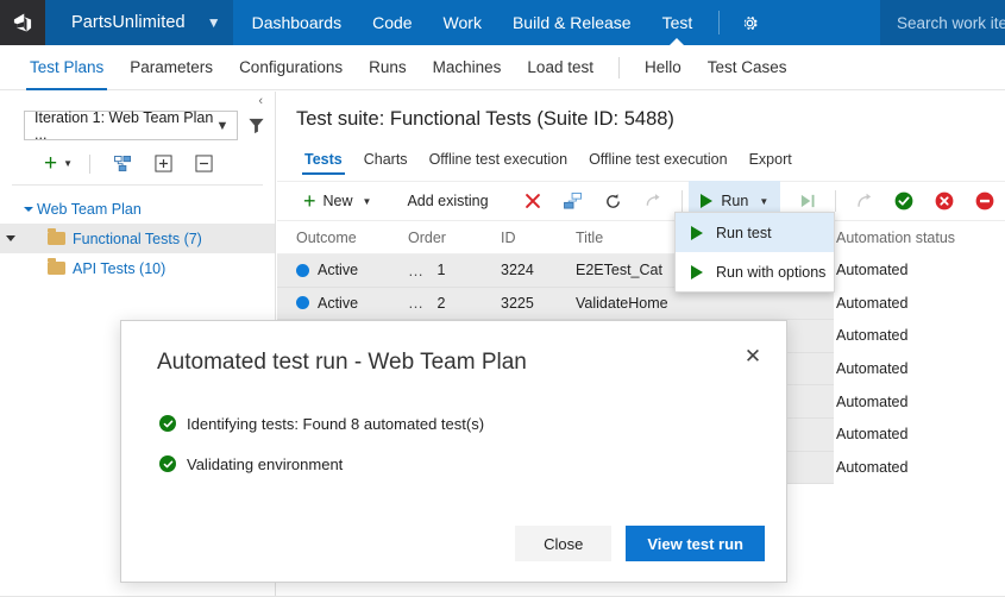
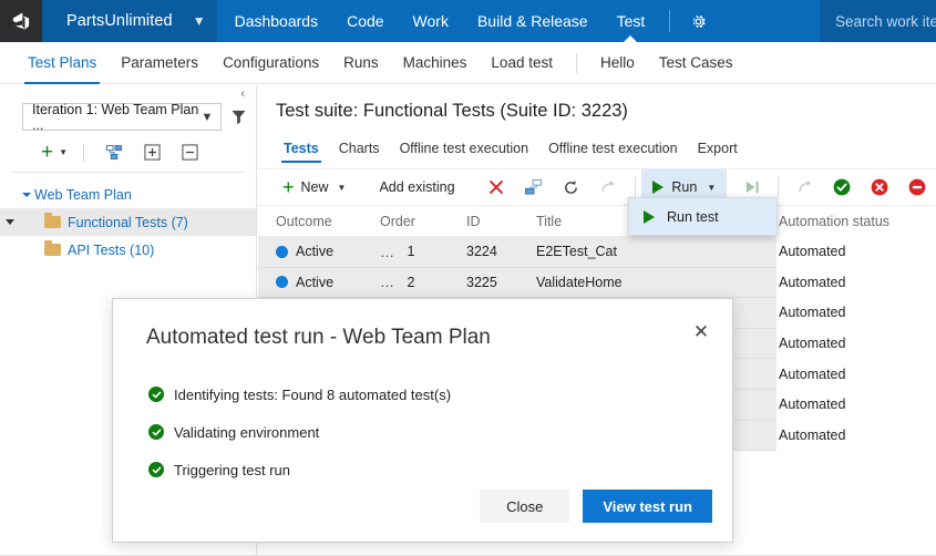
  PartsUnlimited
  ▼
  Dashboards
  Code
  Work
  Build & Release
  Test
  Search work ite
  Test Plans
  Parameters
  Configurations
  Runs
  Machines
  Load test
  Hello
  Test Cases
  ‹
  Iteration 1: Web Team Plan ...
  ▼
  +
  ▼
  Web Team Plan
  Functional Tests (7)
  API Tests (10)
- Test suite: Functional Tests (Suite ID: 5488)
+ Test suite: Functional Tests (Suite ID: 3223)
  Tests
  Charts
  Offline test execution
  Offline test execution
  Export
  +
  New
  ▼
  Add existing
  Run
  ▼
  Outcome
  Order
  ID
  Title
  Automation status
  Active
  …
  1
  3224
  E2ETest_Cat
  Automated
  Active
  …
  2
  3225
  ValidateHome
  Automated
  Automated
  Automated
  Automated
  Automated
  Automated
  Run test
- Run with options
  Automated test run - Web Team Plan
  ✕
  Identifying tests: Found 8 automated test(s)
  Validating environment
+ Triggering test run
  Close
  View test run
